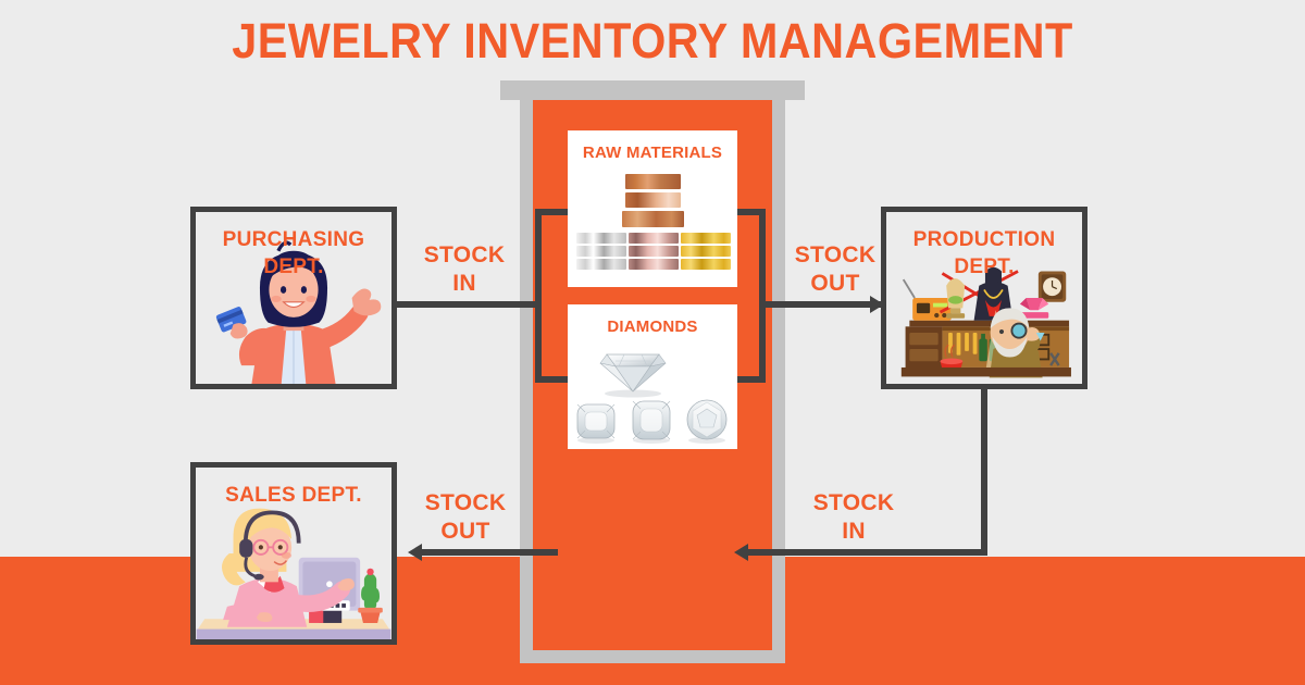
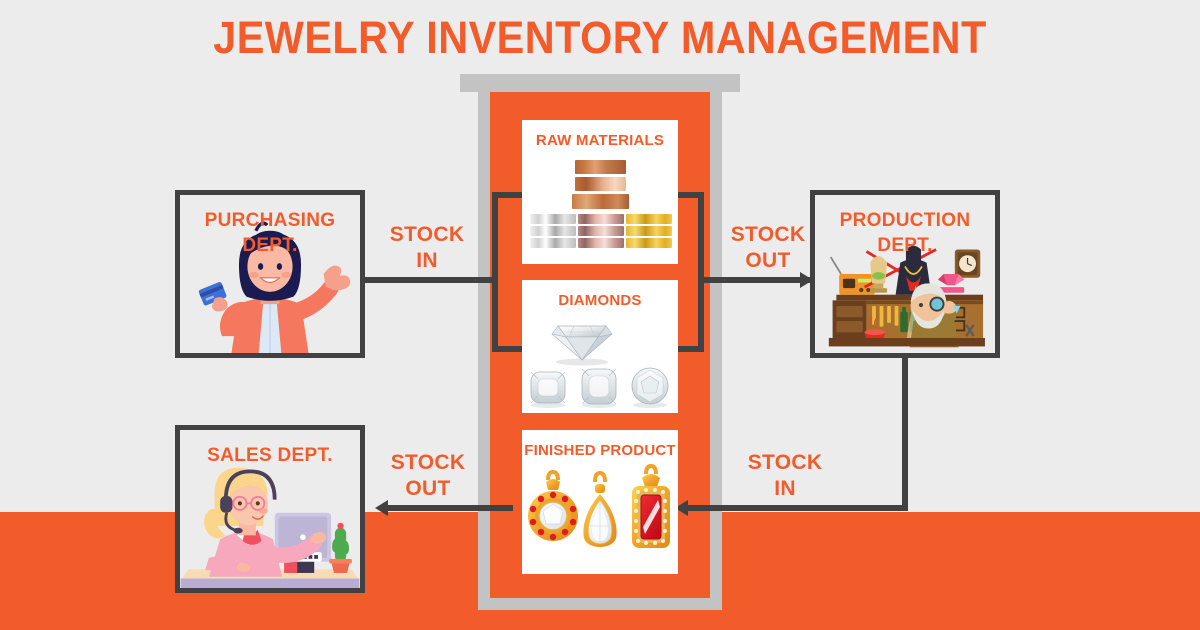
  JEWELRY INVENTORY MANAGEMENT
  STOCK
  IN
  STOCK
  OUT
  STOCK
  IN
  STOCK
  OUT
  RAW MATERIALS
  DIAMONDS
+ FINISHED PRODUCT
  PURCHASING DEPT.
  PRODUCTION DEPT.
  SALES DEPT.
